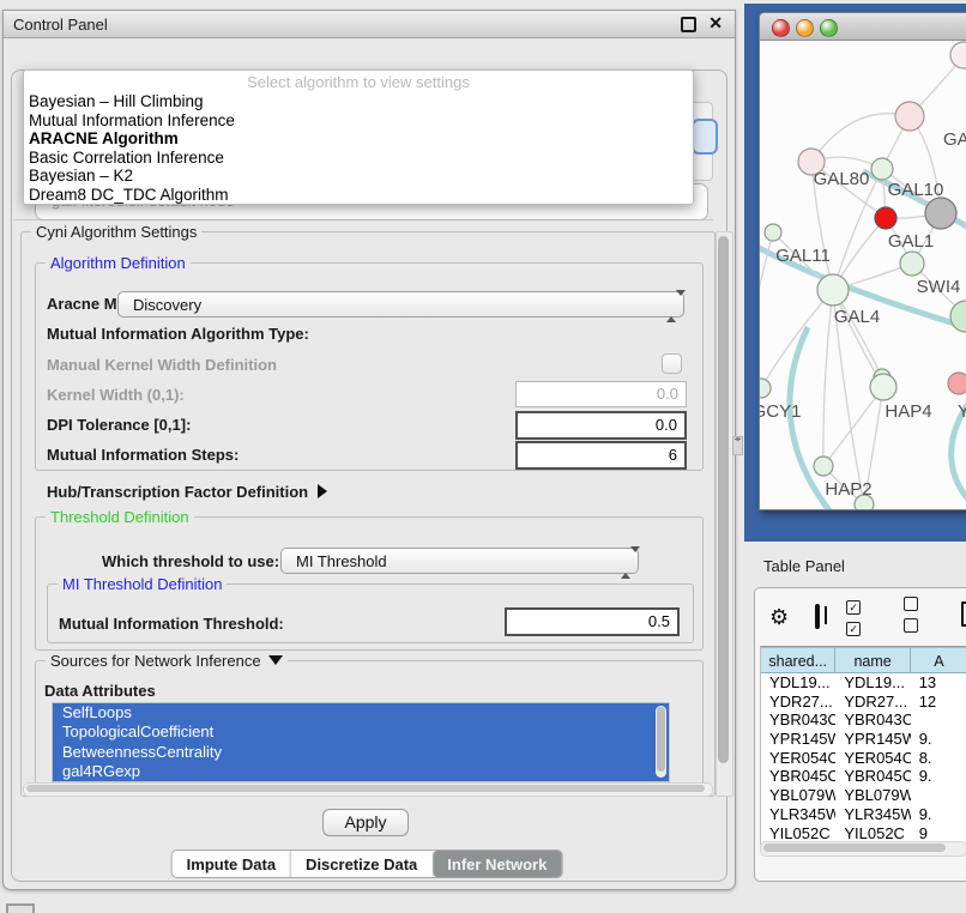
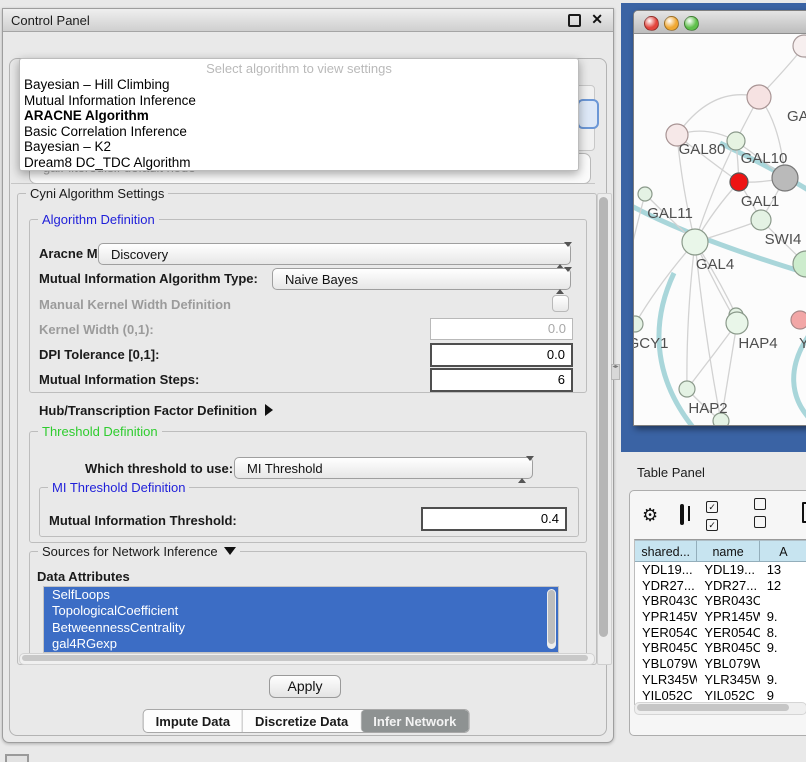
  Control Panel
  ✕
  Select algorithm to view settings
  Bayesian – Hill Climbing
  Mutual Information Inference
  ARACNE Algorithm
  Basic Correlation Inference
  Bayesian – K2
  Dream8 DC_TDC Algorithm
  Cyni Algorithm Settings
  Algorithm Definition
  Discovery
  Mutual Information Algorithm Type:
+ Naive Bayes
  Manual Kernel Width Definition
  Kernel Width (0,1):
  0.0
  DPI Tolerance [0,1]:
  0.0
  Mutual Information Steps:
  6
  Hub/Transcription Factor Definition
  Threshold Definition
  Which threshold to use:
  MI Threshold
  MI Threshold Definition
  Mutual Information Threshold:
- 0.5
+ 0.4
  Sources for Network Inference
  Data Attributes
  SelfLoops
  TopologicalCoefficient
  BetweennessCentrality
  gal4RGexp
  Apply
  Impute Data
  Discretize Data
  Infer Network
  GAL80
  GAL10
  GAL1
  GAL11
  SWI4
  GAL4
  GCY1
  HAP4
  Y
  HAP2
  Table Panel
  ⚙
  ✓✓
  shared...
  name
  A
  YDL19...
  YDL19...
  13
  YDR27...
  YDR27...
  12
  YBR043C
  YBR043C
  YPR145W
  YPR145W
  9.
  YER054C
  YER054C
  8.
  YBR045C
  YBR045C
  9.
  YBL079W
  YBL079W
  YLR345W
  YLR345W
  9.
  YIL052C
  YIL052C
  9
